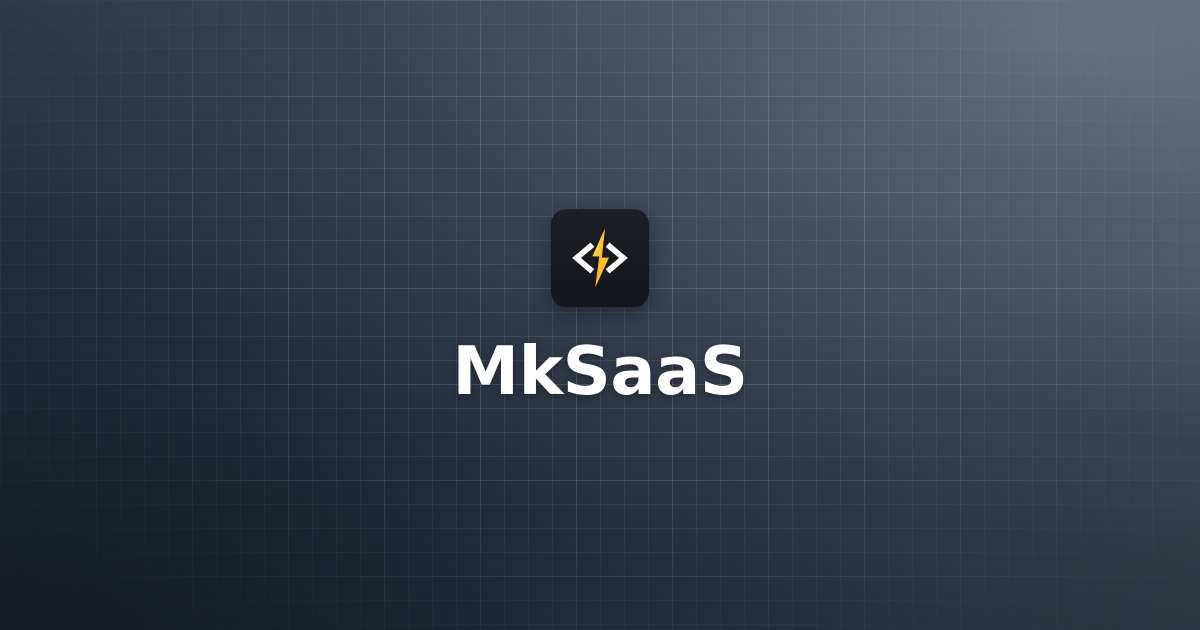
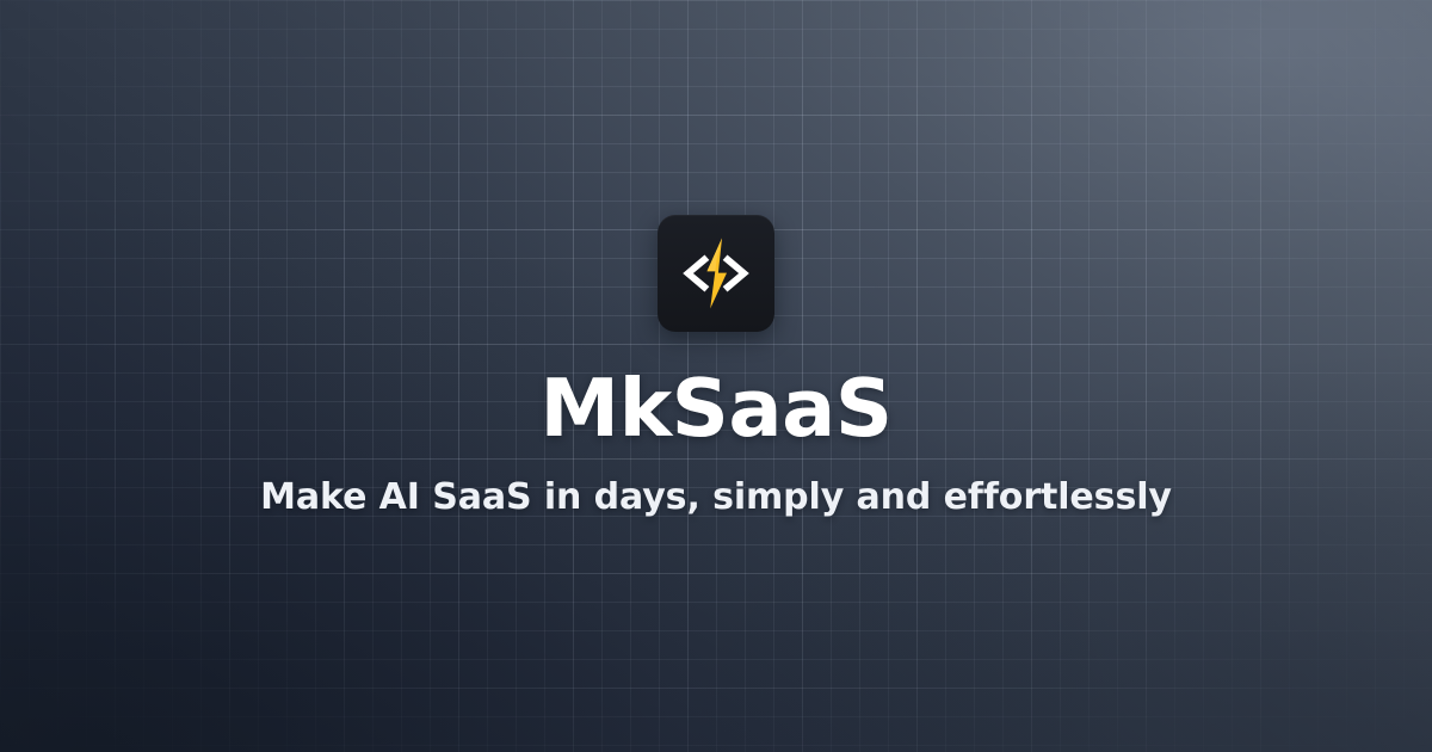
  MkSaaS
+ Make AI SaaS in days, simply and effortlessly
